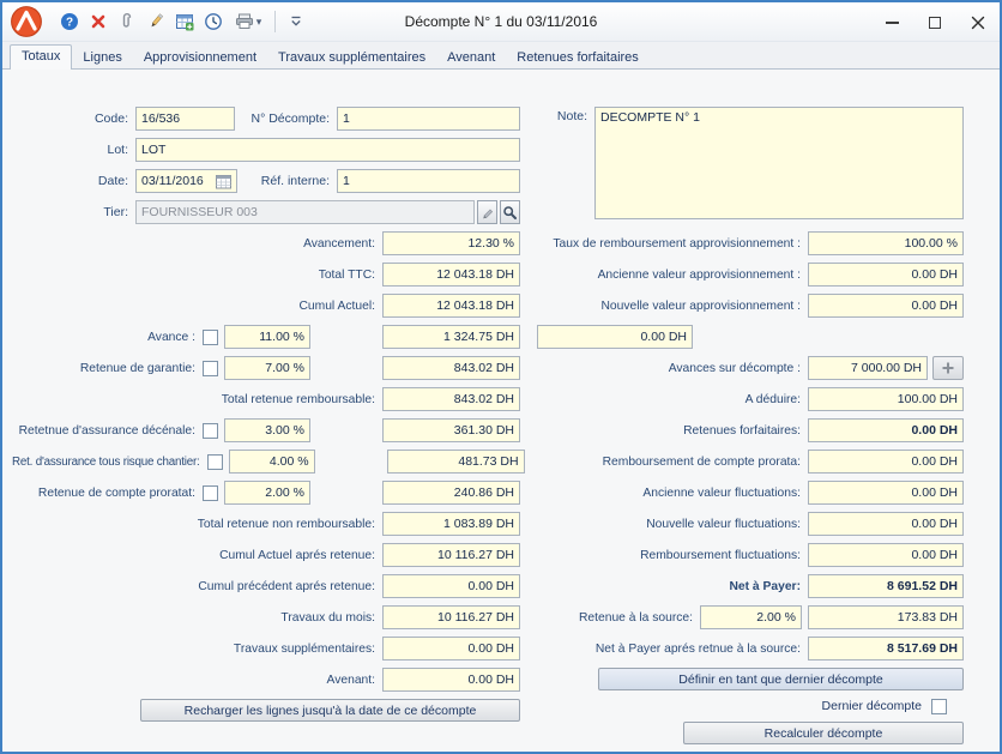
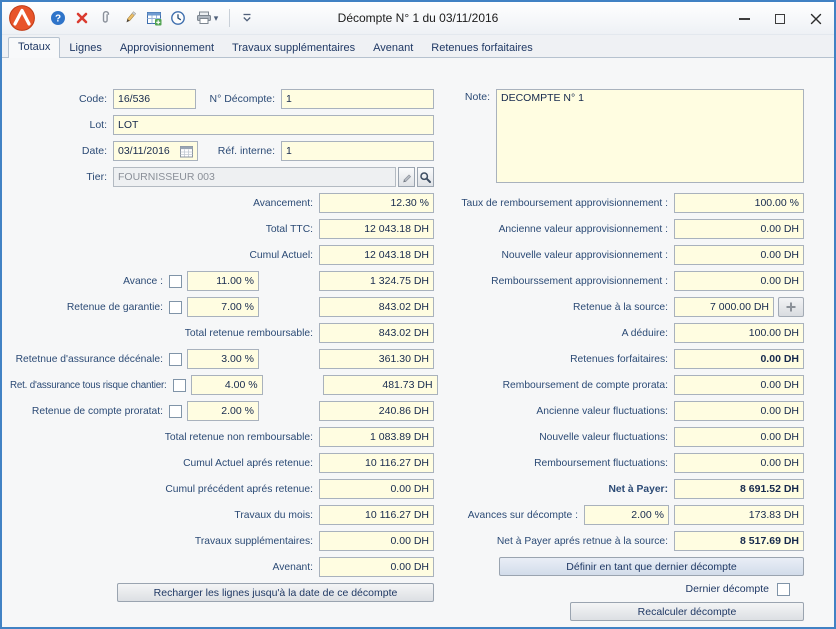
  ?
  ▾
  Décompte N° 1 du 03/11/2016
  Totaux
  Lignes
  Approvisionnement
  Travaux supplémentaires
  Avenant
  Retenues forfaitaires
  Code:
  16/536
  N° Décompte:
  1
  Lot:
  LOT
  Date:
  03/11/2016
  Réf. interne:
  1
  Tier:
  FOURNISSEUR 003
  Avancement:
  12.30 %
  Total TTC:
  12 043.18 DH
  Cumul Actuel:
  12 043.18 DH
  Avance :
  11.00 %
  1 324.75 DH
  Retenue de garantie:
  7.00 %
  843.02 DH
  Total retenue remboursable:
  843.02 DH
  Retetnue d'assurance décénale:
  3.00 %
  361.30 DH
  Ret. d'assurance tous risque chantier:
  4.00 %
  481.73 DH
  Retenue de compte proratat:
  2.00 %
  240.86 DH
  Total retenue non remboursable:
  1 083.89 DH
  Cumul Actuel aprés retenue:
  10 116.27 DH
  Cumul précédent aprés retenue:
  0.00 DH
  Travaux du mois:
  10 116.27 DH
  Travaux supplémentaires:
  0.00 DH
  Avenant:
  0.00 DH
  Recharger les lignes jusqu'à la date de ce décompte
  Note:
  DECOMPTE N° 1
  Taux de remboursement approvisionnement :
  100.00 %
  Ancienne valeur approvisionnement :
  0.00 DH
  Nouvelle valeur approvisionnement :
  0.00 DH
+ Rembourssement approvisionnement :
  0.00 DH
- Avances sur décompte :
+ Retenue à la source:
  7 000.00 DH
  A déduire:
  100.00 DH
  Retenues forfaitaires:
  0.00 DH
  Remboursement de compte prorata:
  0.00 DH
  Ancienne valeur fluctuations:
  0.00 DH
  Nouvelle valeur fluctuations:
  0.00 DH
  Remboursement fluctuations:
  0.00 DH
  Net à Payer:
  8 691.52 DH
- Retenue à la source:
+ Avances sur décompte :
  2.00 %
  173.83 DH
  Net à Payer aprés retnue à la source:
  8 517.69 DH
  Définir en tant que dernier décompte
  Dernier décompte
  Recalculer décompte
